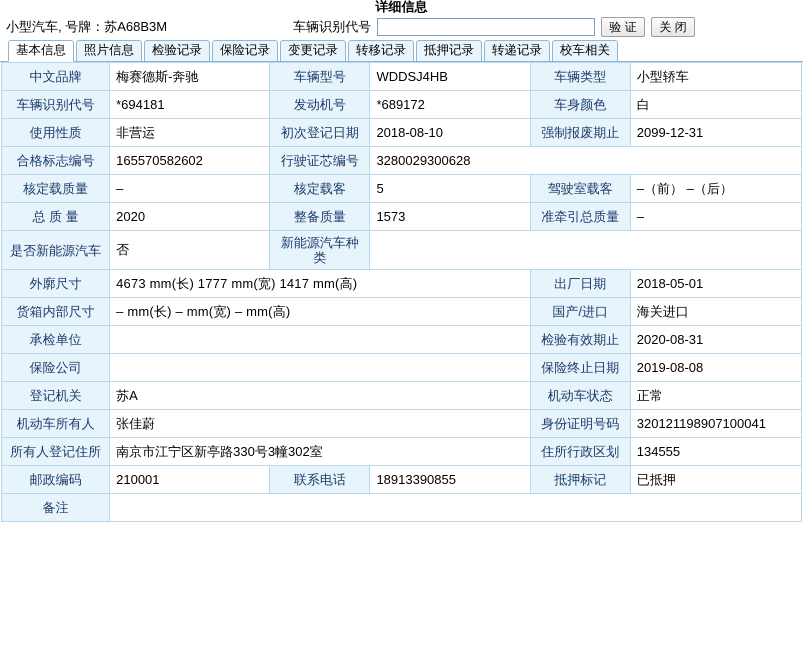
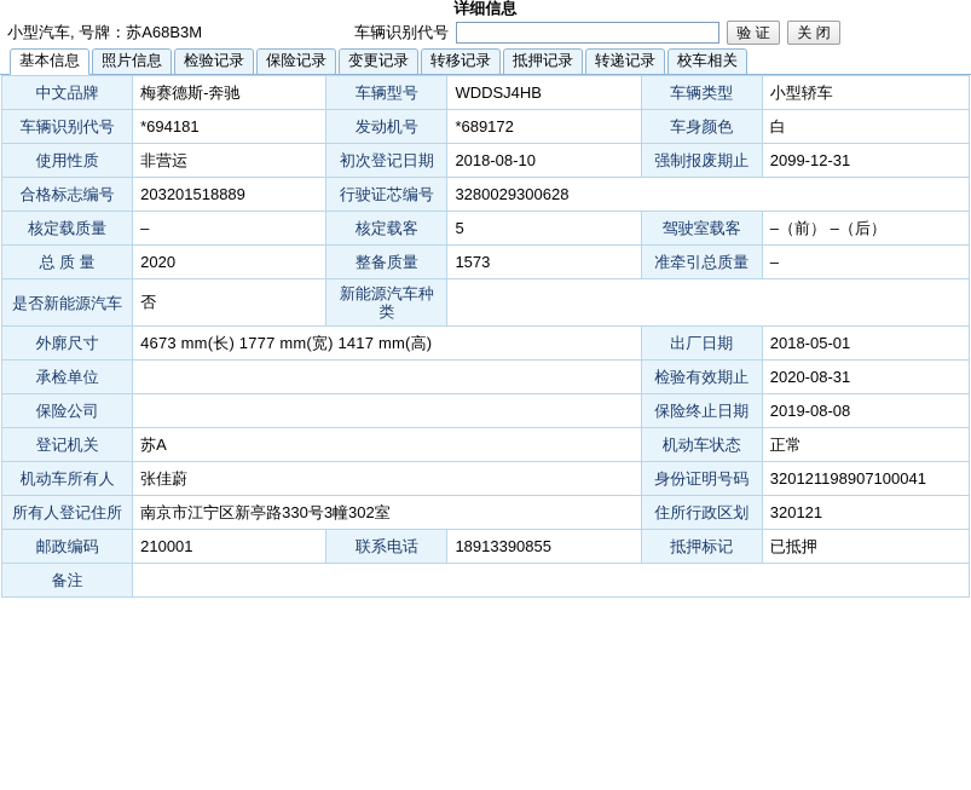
  详细信息
  小型汽车, 号牌：苏A68B3M
  车辆识别代号
  验 证
  关 闭
  基本信息
  照片信息
  检验记录
  保险记录
  变更记录
  转移记录
  抵押记录
  转递记录
  校车相关
  中文品牌	梅赛德斯-奔驰	车辆型号	WDDSJ4HB	车辆类型	小型轿车
  车辆识别代号	*694181	发动机号	*689172	车身颜色	白
  使用性质	非营运	初次登记日期	2018-08-10	强制报废期止	2099-12-31
- 合格标志编号	165570582602	行驶证芯编号	3280029300628
+ 合格标志编号	203201518889	行驶证芯编号	3280029300628
  核定载质量	–	核定载客	5	驾驶室载客	–（前） –（后）
  总 质 量	2020	整备质量	1573	准牵引总质量	–
  是否新能源汽车	否	新能源汽车种类
  外廓尺寸	4673 mm(长) 1777 mm(宽) 1417 mm(高)	出厂日期	2018-05-01
- 货箱内部尺寸	– mm(长) – mm(宽) – mm(高)	国产/进口	海关进口
  承检单位		检验有效期止	2020-08-31
  保险公司		保险终止日期	2019-08-08
  登记机关	苏A	机动车状态	正常
  机动车所有人	张佳蔚	身份证明号码	320121198907100041
- 所有人登记住所	南京市江宁区新亭路330号3幢302室	住所行政区划	134555
+ 所有人登记住所	南京市江宁区新亭路330号3幢302室	住所行政区划	320121
  邮政编码	210001	联系电话	18913390855	抵押标记	已抵押
  备注
